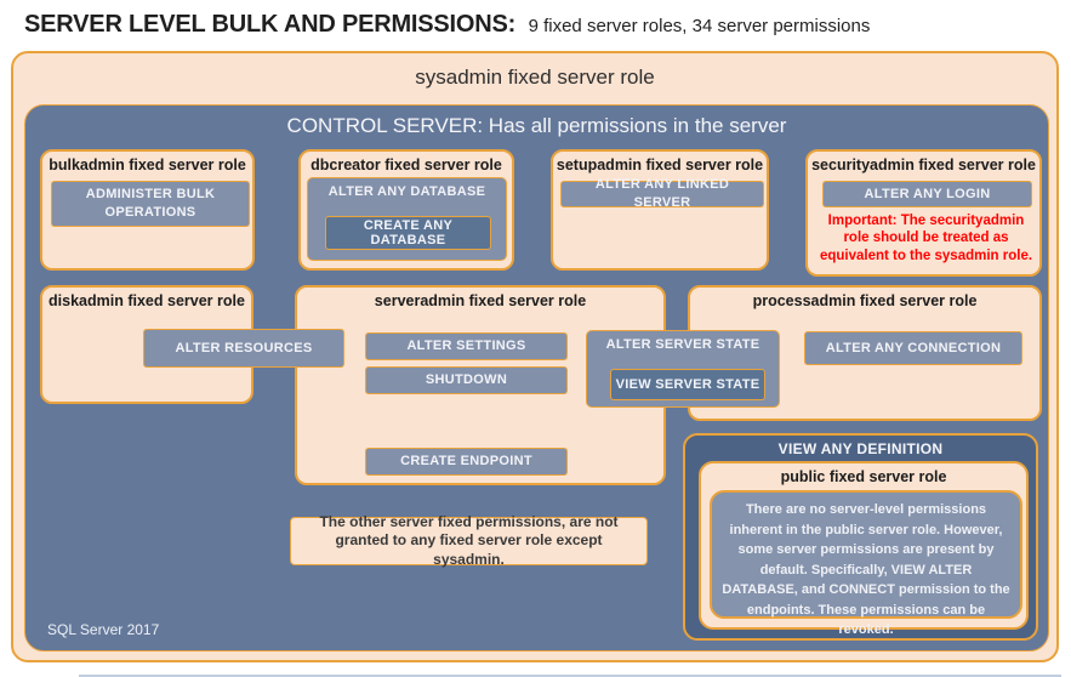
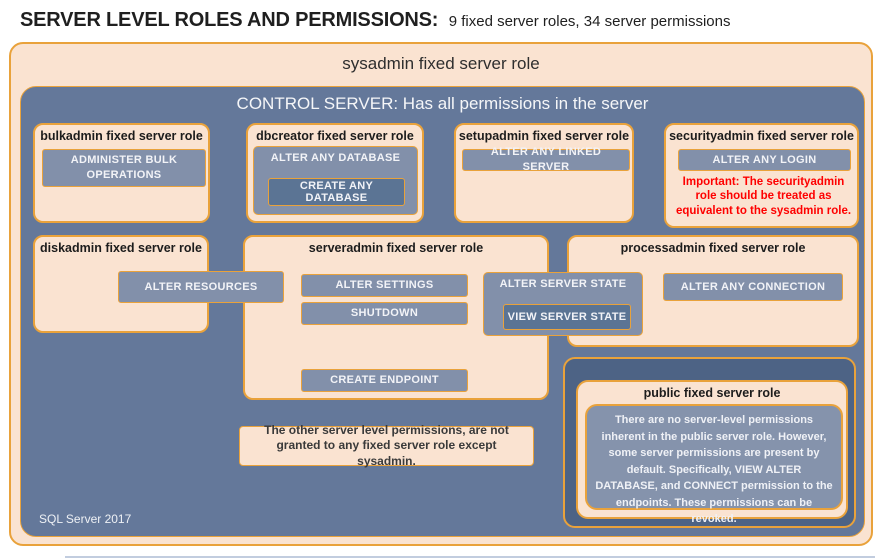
- SERVER LEVEL BULK AND PERMISSIONS: 9 fixed server roles, 34 server permissions
+ SERVER LEVEL ROLES AND PERMISSIONS: 9 fixed server roles, 34 server permissions
  sysadmin fixed server role
  CONTROL SERVER: Has all permissions in the server
  bulkadmin fixed server role
  ADMINISTER BULK OPERATIONS
  dbcreator fixed server role
  ALTER ANY DATABASE
  CREATE ANY DATABASE
  setupadmin fixed server role
  ALTER ANY LINKED SERVER
  securityadmin fixed server role
  ALTER ANY LOGIN
  Important: The securityadmin role should be treated as equivalent to the sysadmin role.
  diskadmin fixed server role
  serveradmin fixed server role
  ALTER SETTINGS
  SHUTDOWN
  CREATE ENDPOINT
  processadmin fixed server role
  ALTER ANY CONNECTION
  ALTER RESOURCES
  ALTER SERVER STATE
  VIEW SERVER STATE
- VIEW ANY DEFINITION
  public fixed server role
  There are no server-level permissions inherent in the public server role. However, some server permissions are present by default. Specifically, VIEW ALTER DATABASE, and CONNECT permission to the endpoints. These permissions can be revoked.
- The other server fixed permissions, are not granted to any fixed server role except sysadmin.
+ The other server level permissions, are not granted to any fixed server role except sysadmin.
  SQL Server 2017
